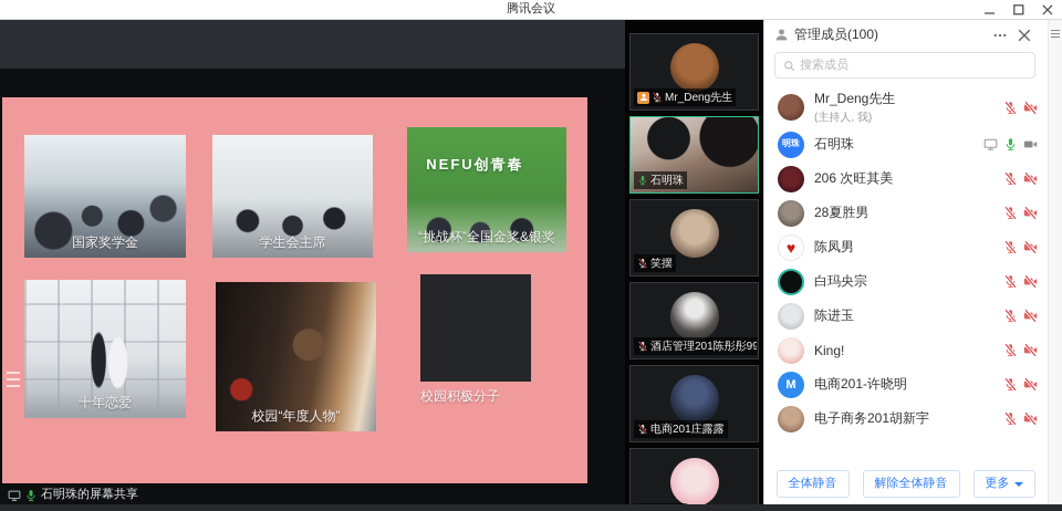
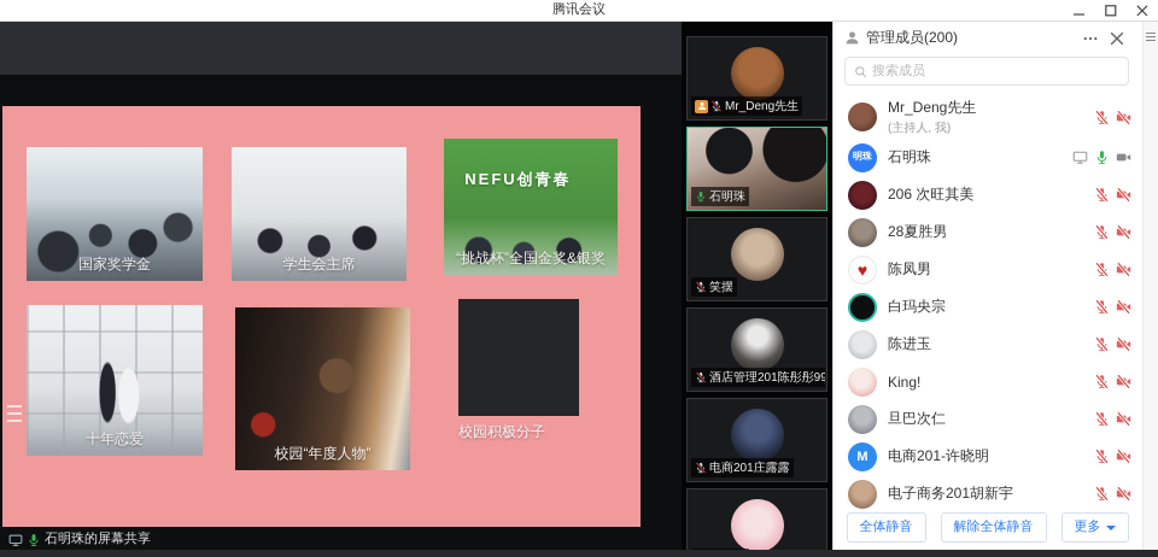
  腾讯会议
  国家奖学金
  学生会主席
  NEFU创青春
  “挑战杯”全国金奖&银奖
  十年恋爱
  校园“年度人物”
  校园积极分子
  石明珠的屏幕共享
  Mr_Deng先生
  石明珠
  笑摆
  酒店管理201陈彤彤99
  电商201庄露露
- 管理成员(100)
+ 管理成员(200)
  搜索成员
  Mr_Deng先生
  (主持人, 我)
  明珠
  石明珠
  206 次旺其美
  28夏胜男
  ♥
  陈凤男
  白玛央宗
  陈进玉
  King!
+ 旦巴次仁
  M
  电商201-许晓明
  电子商务201胡新宇
  全体静音
  解除全体静音
  更多
